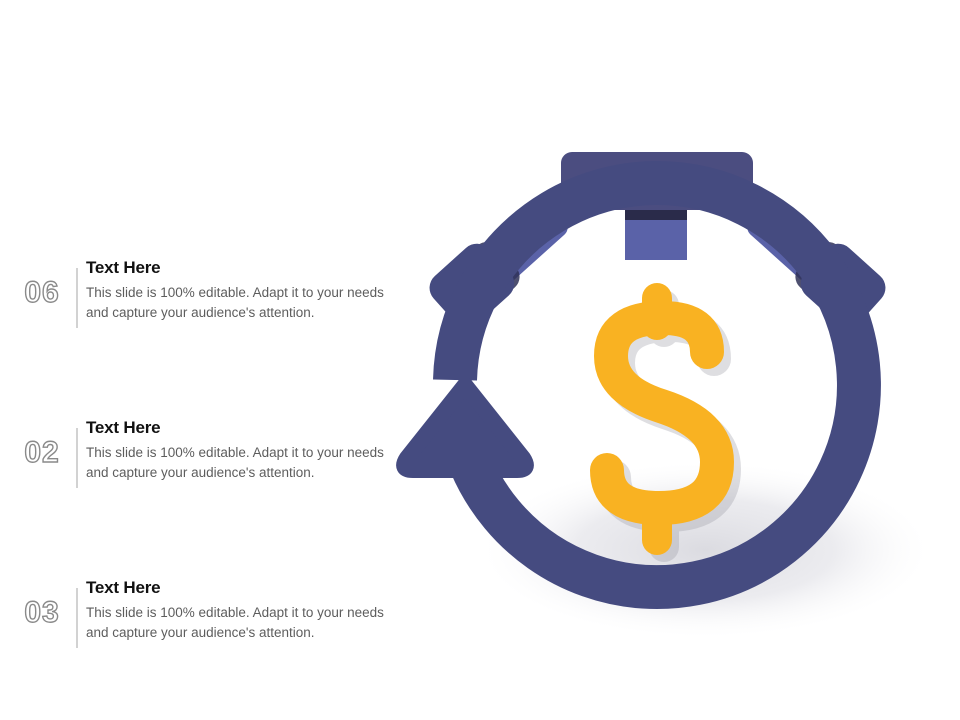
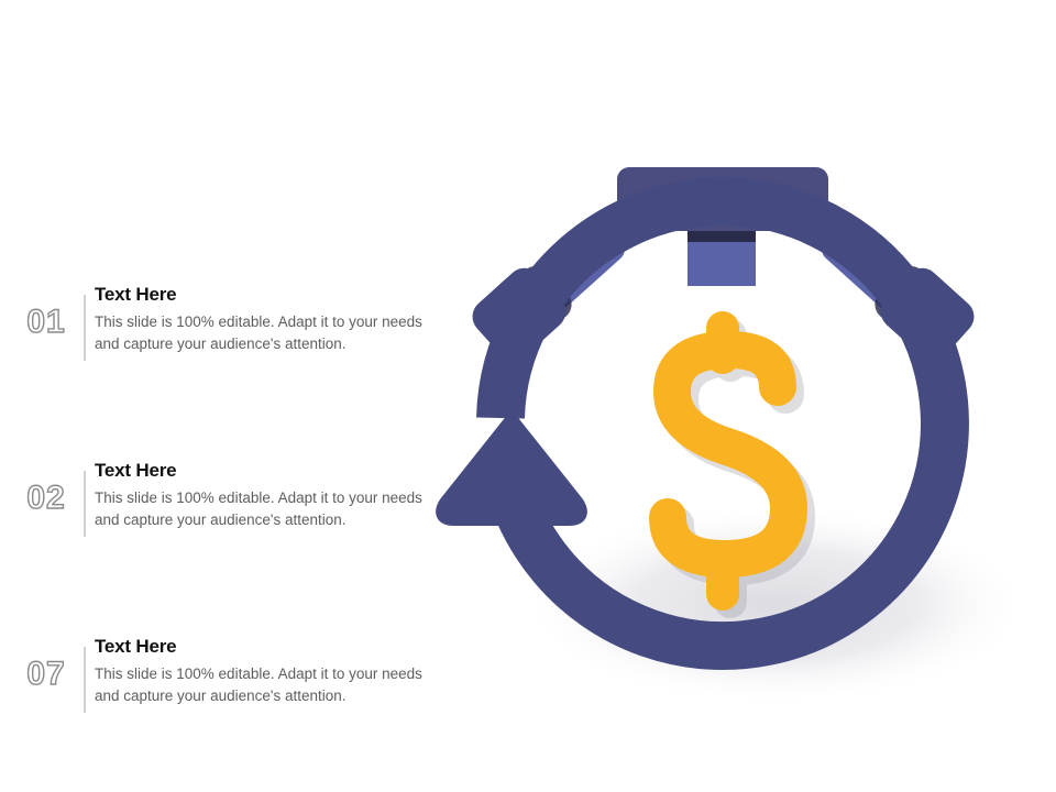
- 06
+ 01
  Text Here
  This slide is 100% editable. Adapt it to your needs and capture your audience's attention.
  02
  Text Here
  This slide is 100% editable. Adapt it to your needs and capture your audience's attention.
- 03
+ 07
  Text Here
  This slide is 100% editable. Adapt it to your needs and capture your audience's attention.
